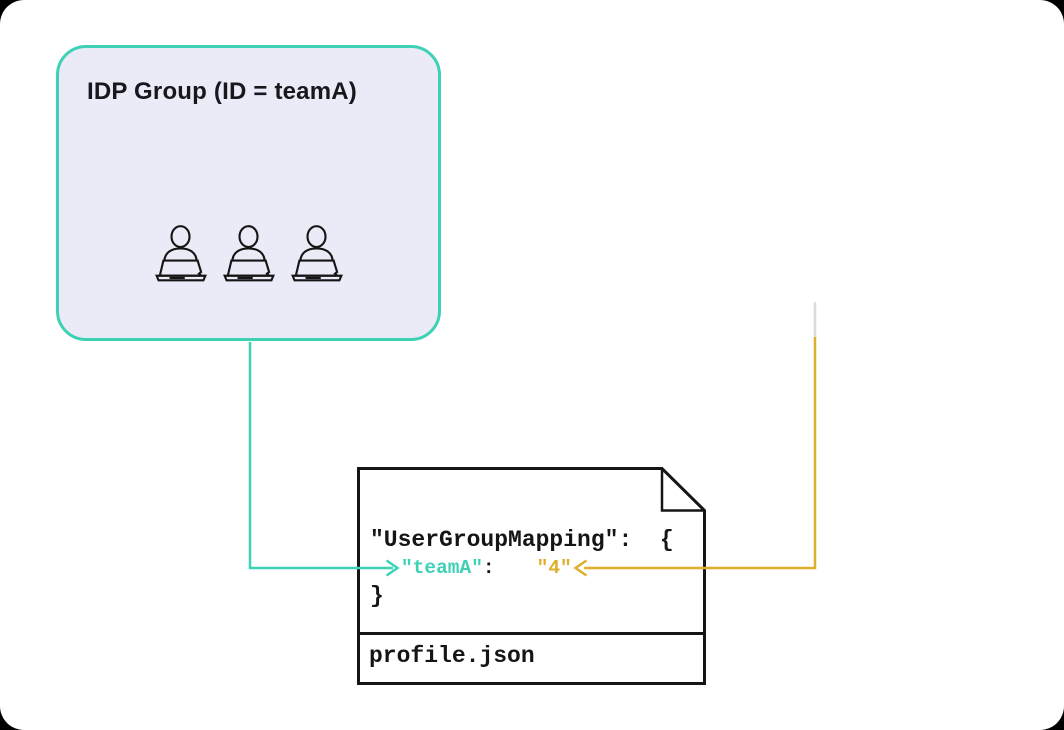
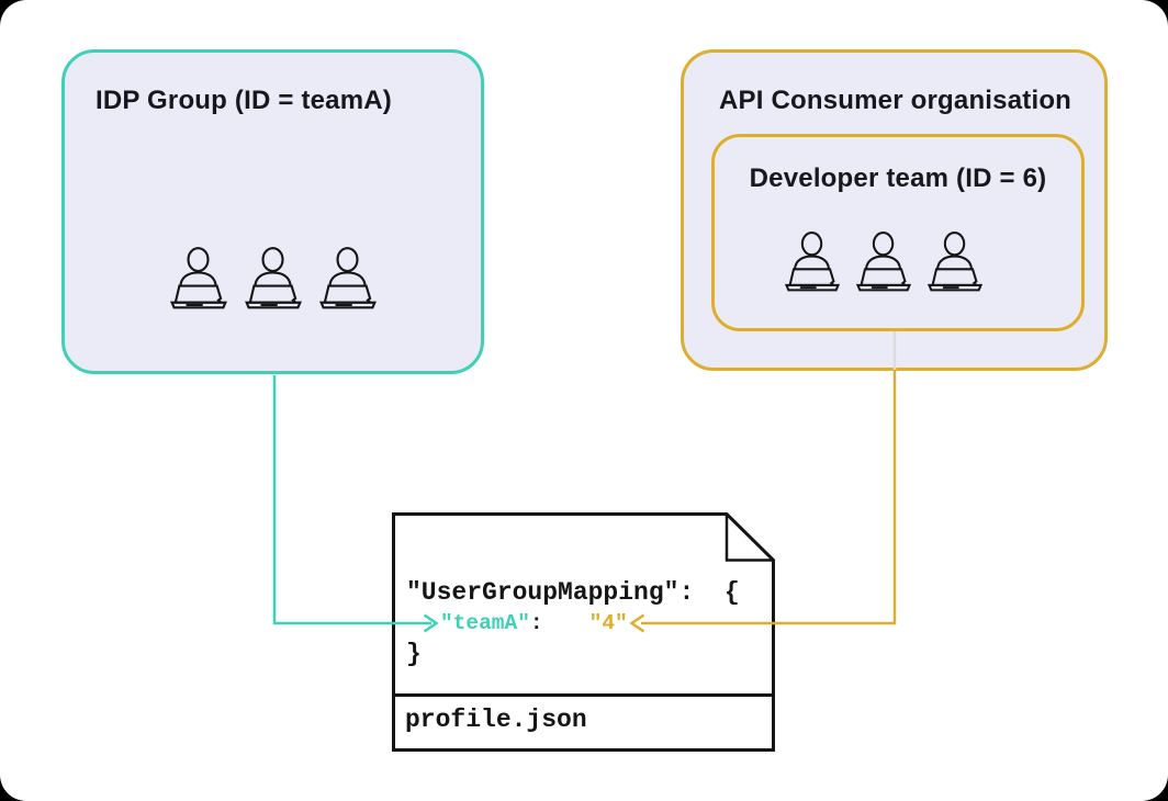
  IDP Group (ID = teamA)
+ API Consumer organisation
+ Developer team (ID = 6)
  "UserGroupMapping": {
  "teamA": "4"
  }
  profile.json
